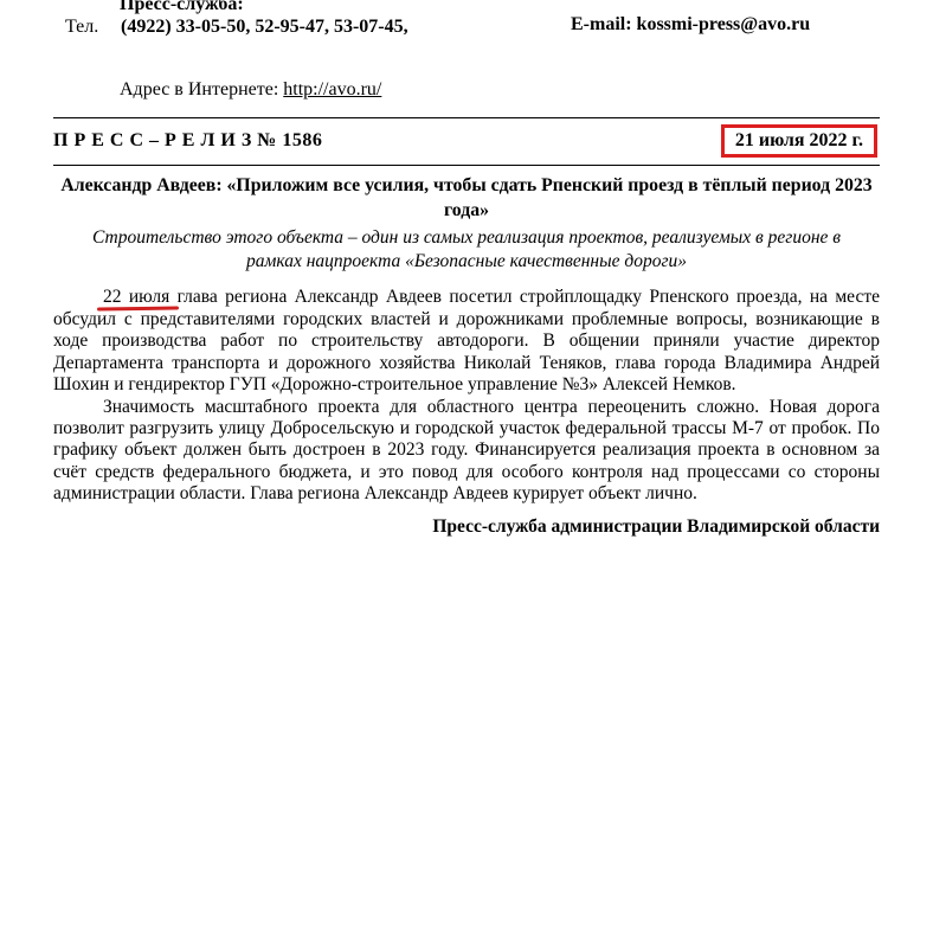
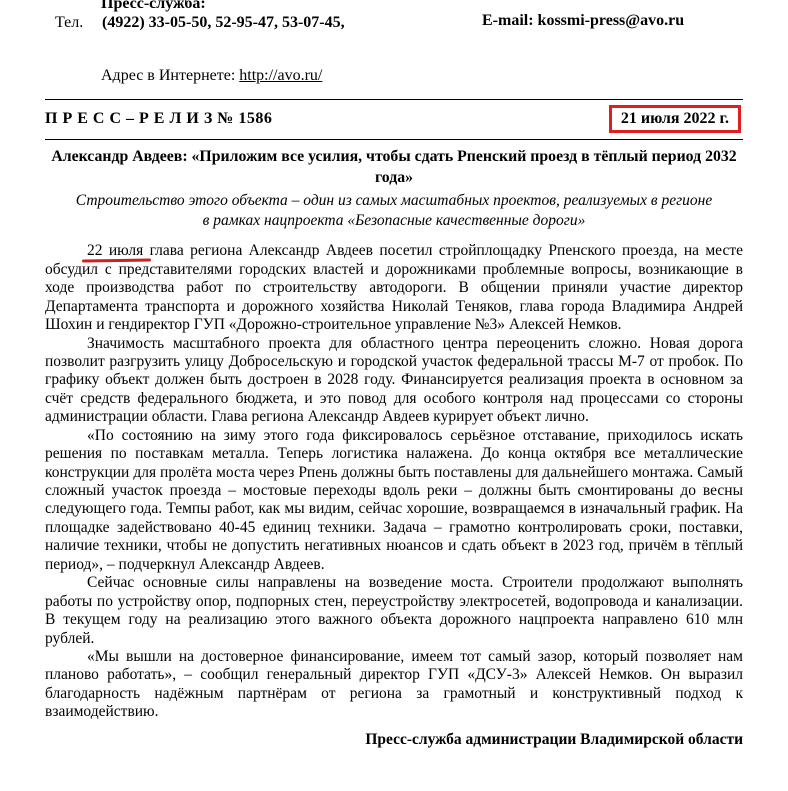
  Пресс-служба:
  Тел.
  (4922) 33-05-50, 52-95-47, 53-07-45,
  E-mail: kossmi-press@avo.ru
  Адрес в Интернете: http://avo.ru/
  П Р Е С С – Р Е Л И З № 1586
  21 июля 2022 г.
- Александр Авдеев: «Приложим все усилия, чтобы сдать Рпенский проезд в тёплый период 2023 года»
+ Александр Авдеев: «Приложим все усилия, чтобы сдать Рпенский проезд в тёплый период 2032 года»
- Строительство этого объекта – один из самых реализация проектов, реализуемых в регионе в рамках нацпроекта «Безопасные качественные дороги»
+ Строительство этого объекта – один из самых масштабных проектов, реализуемых в регионе в рамках нацпроекта «Безопасные качественные дороги»
  22 июля глава региона Александр Авдеев посетил стройплощадку Рпенского проезда, на месте обсудил с представителями городских властей и дорожниками проблемные вопросы, возникающие в ходе производства работ по строительству автодороги. В общении приняли участие директор Департамента транспорта и дорожного хозяйства Николай Теняков, глава города Владимира Андрей Шохин и гендиректор ГУП «Дорожно-строительное управление №3» Алексей Немков.
- Значимость масштабного проекта для областного центра переоценить сложно. Новая дорога позволит разгрузить улицу Добросельскую и городской участок федеральной трассы М-7 от пробок. По графику объект должен быть достроен в 2023 году. Финансируется реализация проекта в основном за счёт средств федерального бюджета, и это повод для особого контроля над процессами со стороны администрации области. Глава региона Александр Авдеев курирует объект лично.
+ Значимость масштабного проекта для областного центра переоценить сложно. Новая дорога позволит разгрузить улицу Добросельскую и городской участок федеральной трассы М-7 от пробок. По графику объект должен быть достроен в 2028 году. Финансируется реализация проекта в основном за счёт средств федерального бюджета, и это повод для особого контроля над процессами со стороны администрации области. Глава региона Александр Авдеев курирует объект лично.
+ «По состоянию на зиму этого года фиксировалось серьёзное отставание, приходилось искать решения по поставкам металла. Теперь логистика налажена. До конца октября все металлические конструкции для пролёта моста через Рпень должны быть поставлены для дальнейшего монтажа. Самый сложный участок проезда – мостовые переходы вдоль реки – должны быть смонтированы до весны следующего года. Темпы работ, как мы видим, сейчас хорошие, возвращаемся в изначальный график. На площадке задействовано 40-45 единиц техники. Задача – грамотно контролировать сроки, поставки, наличие техники, чтобы не допустить негативных нюансов и сдать объект в 2023 год, причём в тёплый период», – подчеркнул Александр Авдеев.
+ Сейчас основные силы направлены на возведение моста. Строители продолжают выполнять работы по устройству опор, подпорных стен, переустройству электросетей, водопровода и канализации. В текущем году на реализацию этого важного объекта дорожного нацпроекта направлено 610 млн рублей.
+ «Мы вышли на достоверное финансирование, имеем тот самый зазор, который позволяет нам планово работать», – сообщил генеральный директор ГУП «ДСУ-3» Алексей Немков. Он выразил благодарность надёжным партнёрам от региона за грамотный и конструктивный подход к взаимодействию.
  Пресс-служба администрации Владимирской области
